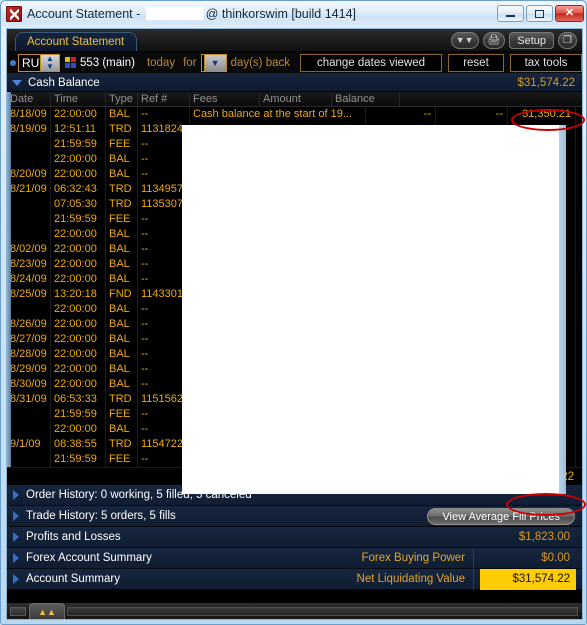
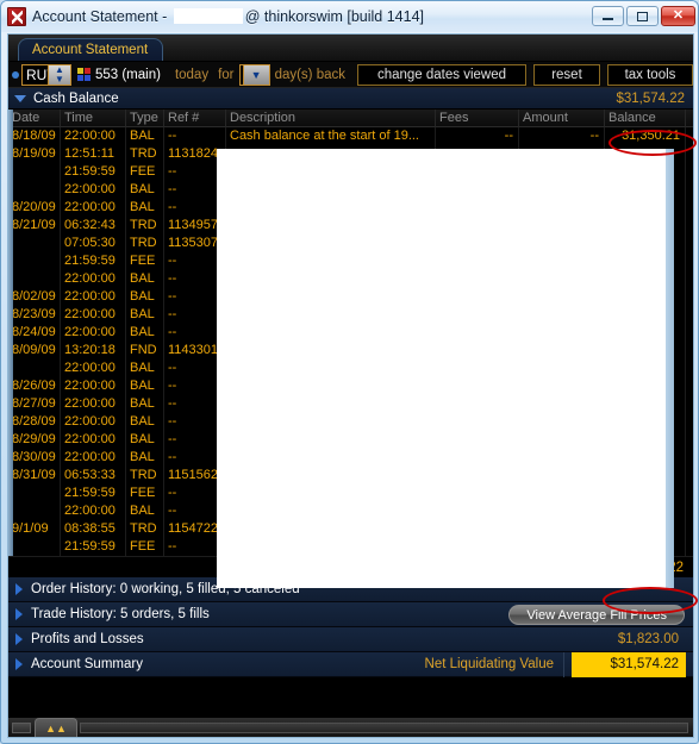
  Account Statement - @ thinkorswim [build 1414]
  ✕
  Account Statement
- ▼▼
- 🖨
- Setup
- ❐
  ▲
  ▼
  553 (main)
  today
  for
  ▼
  day(s) back
  change dates viewed
  reset
  tax tools
  Cash Balance
  $31,574.22
  Date
  Time
  Type
  Ref #
+ Description
  Fees
  Amount
  Balance
  8/18/09
  22:00:00
  BAL
  --
  Cash balance at the start of 19...
  --
  --
  31,350.21
  8/19/09
  12:51:11
  TRD
  1131824
  21:59:59
  FEE
  --
  22:00:00
  BAL
  --
  8/20/09
  22:00:00
  BAL
  --
  8/21/09
  06:32:43
  TRD
  1134957
  07:05:30
  TRD
  1135307
  21:59:59
  FEE
  --
  22:00:00
  BAL
  --
  8/02/09
  22:00:00
  BAL
  --
  8/23/09
  22:00:00
  BAL
  --
  8/24/09
  22:00:00
  BAL
  --
- 8/25/09
+ 8/09/09
  13:20:18
  FND
  1143301
  22:00:00
  BAL
  --
  8/26/09
  22:00:00
  BAL
  --
  8/27/09
  22:00:00
  BAL
  --
  8/28/09
  22:00:00
  BAL
  --
  8/29/09
  22:00:00
  BAL
  --
  8/30/09
  22:00:00
  BAL
  --
  8/31/09
  06:53:33
  TRD
  1151562
  21:59:59
  FEE
  --
  22:00:00
  BAL
  --
  9/1/09
  08:38:55
  TRD
  1154722
  21:59:59
  FEE
  --
  Order History: 0 working, 5 filled, 5 canceled
  Trade History: 5 orders, 5 fills
  View Average Fill Prices
  Profits and Losses
  $1,823.00
- Forex Account Summary
- Forex Buying Power
- $0.00
  Account Summary
  Net Liquidating Value
  $31,574.22
  ▲▲
